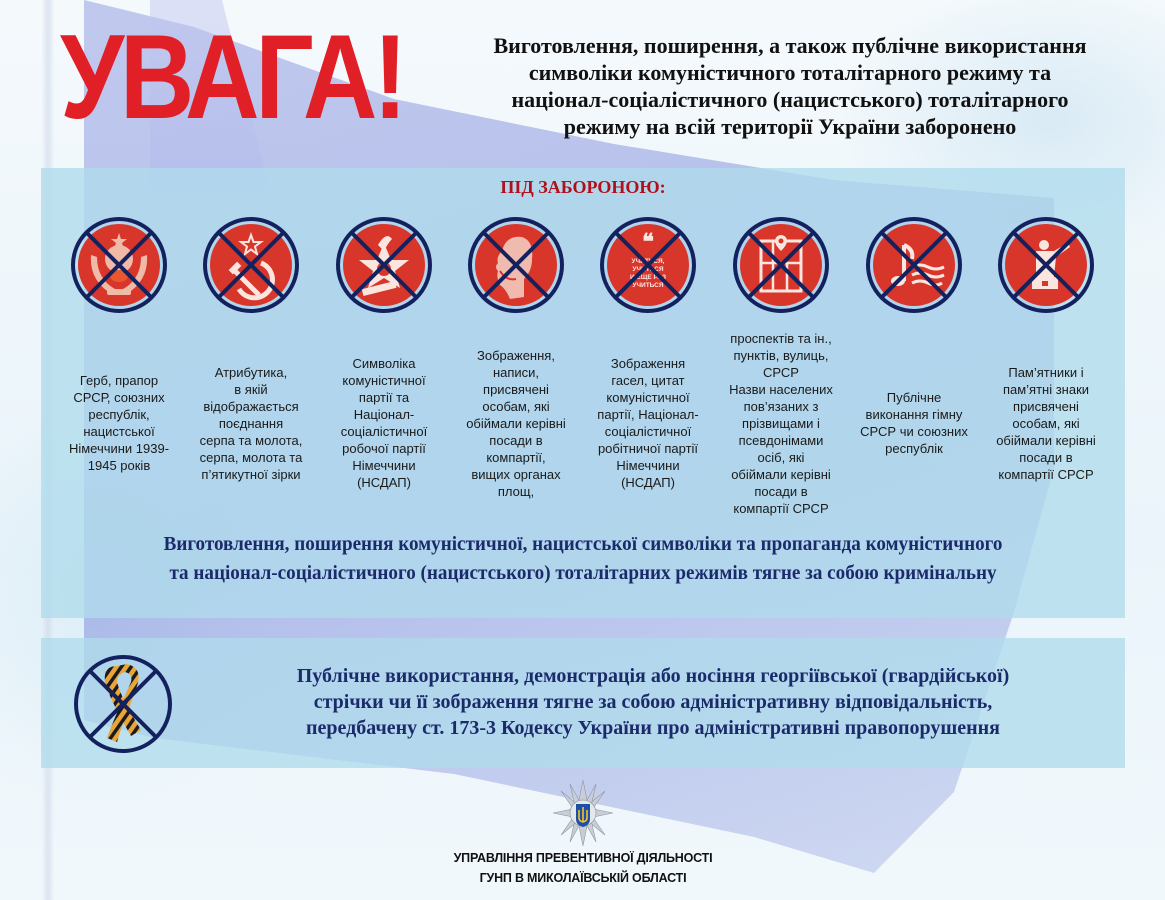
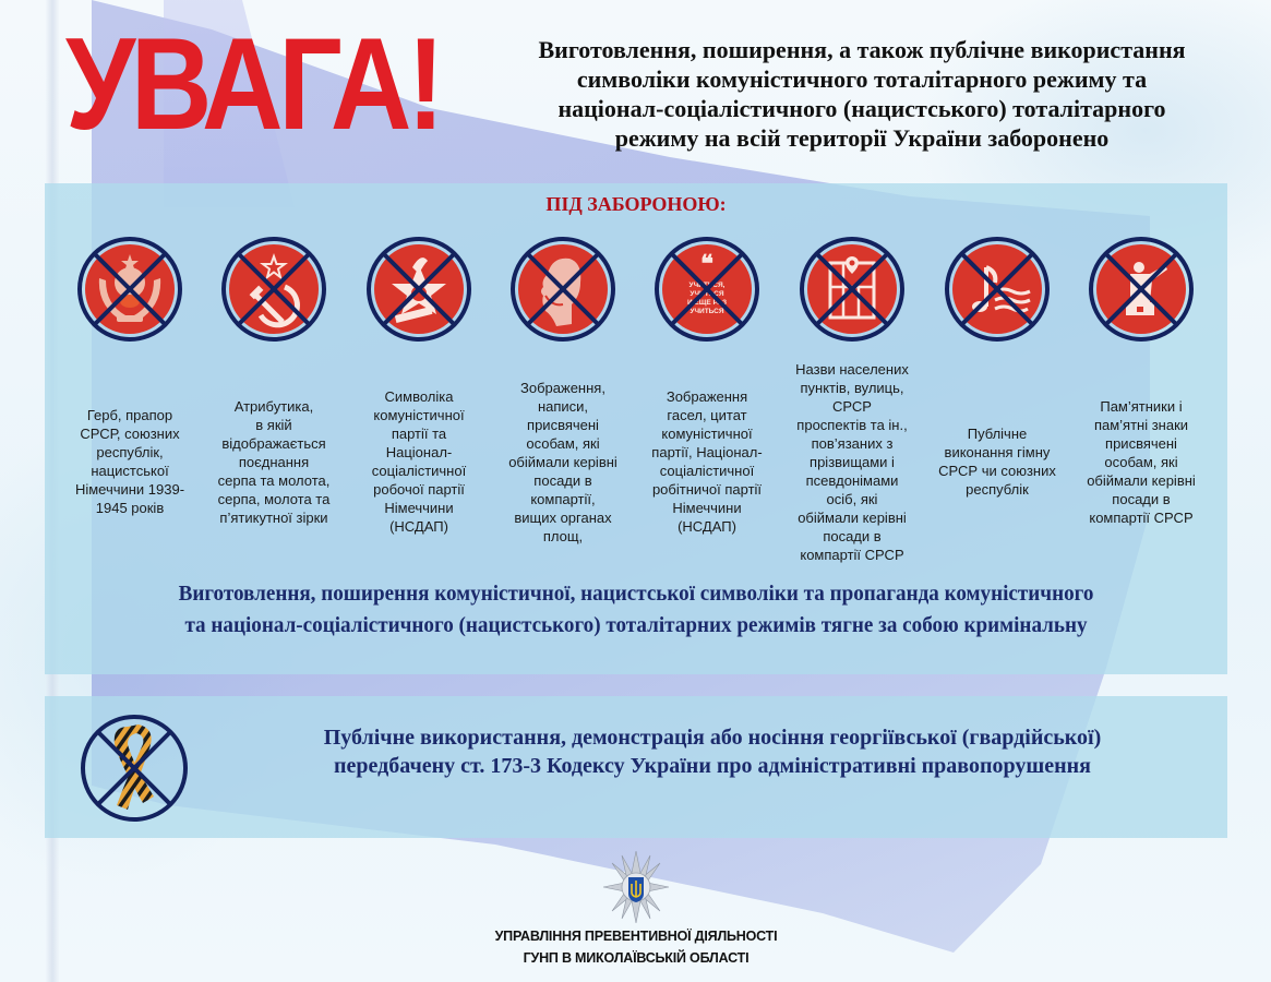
  УВАГА!
  Виготовлення, поширення, а також публічне використання
  символіки комуністичного тоталітарного режиму та
  націонал-соціалістичного (нацистського) тоталітарного
  режиму на всій території України заборонено
  ПІД ЗАБОРОНОЮ:
  ❝
  Герб, прапор
  СРСР, союзних
  республік,
  нацистської
  Німеччини 1939-
  1945 років
  Атрибутика,
  в якій
  відображається
  поєднання
  серпа та молота,
  серпа, молота та
  п’ятикутної зірки
  Символіка
  комуністичної
  партії та
  Націонал-
  соціалістичної
  робочої партії
  Німеччини
  (НСДАП)
  Зображення,
  написи,
  присвячені
  особам, які
  обіймали керівні
  посади в
  компартії,
  вищих органах
  площ,
  Зображення
  гасел, цитат
  комуністичної
  партії, Націонал-
  соціалістичної
  робітничої партії
  Німеччини
  (НСДАП)
- проспектів та ін.,
+ Назви населених
  пунктів, вулиць,
  СРСР
- Назви населених
+ проспектів та ін.,
  пов’язаних з
  прізвищами і
  псевдонімами
  осіб, які
  обіймали керівні
  посади в
  компартії СРСР
  Публічне
  виконання гімну
  СРСР чи союзних
  республік
  Пам’ятники і
  пам’ятні знаки
  присвячені
  особам, які
  обіймали керівні
  посади в
  компартії СРСР
  Виготовлення, поширення комуністичної, нацистської символіки та пропаганда комуністичного
  та націонал-соціалістичного (нацистського) тоталітарних режимів тягне за собою кримінальну
  Публічне використання, демонстрація або носіння георгіївської (гвардійської)
- стрічки чи її зображення тягне за собою адміністративну відповідальність,
  передбачену ст. 173-3 Кодексу України про адміністративні правопорушення
  УПРАВЛІННЯ ПРЕВЕНТИВНОЇ ДІЯЛЬНОСТІ
  ГУНП В МИКОЛАЇВСЬКІЙ ОБЛАСТІ
